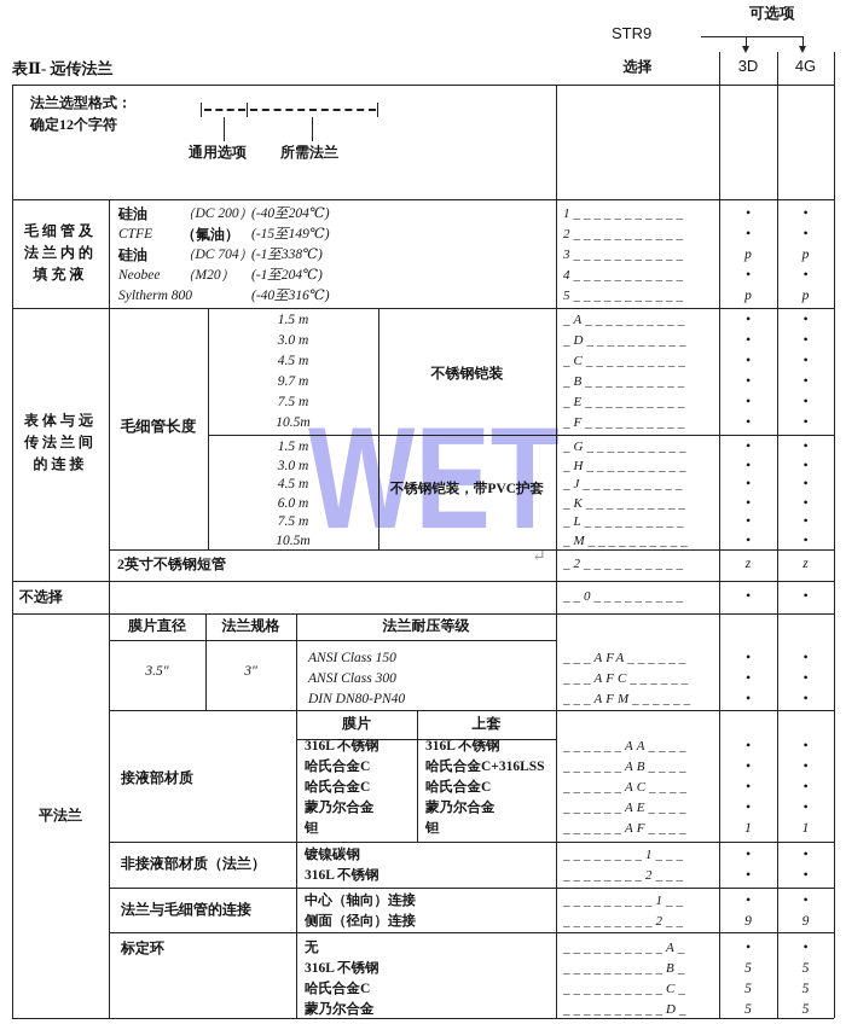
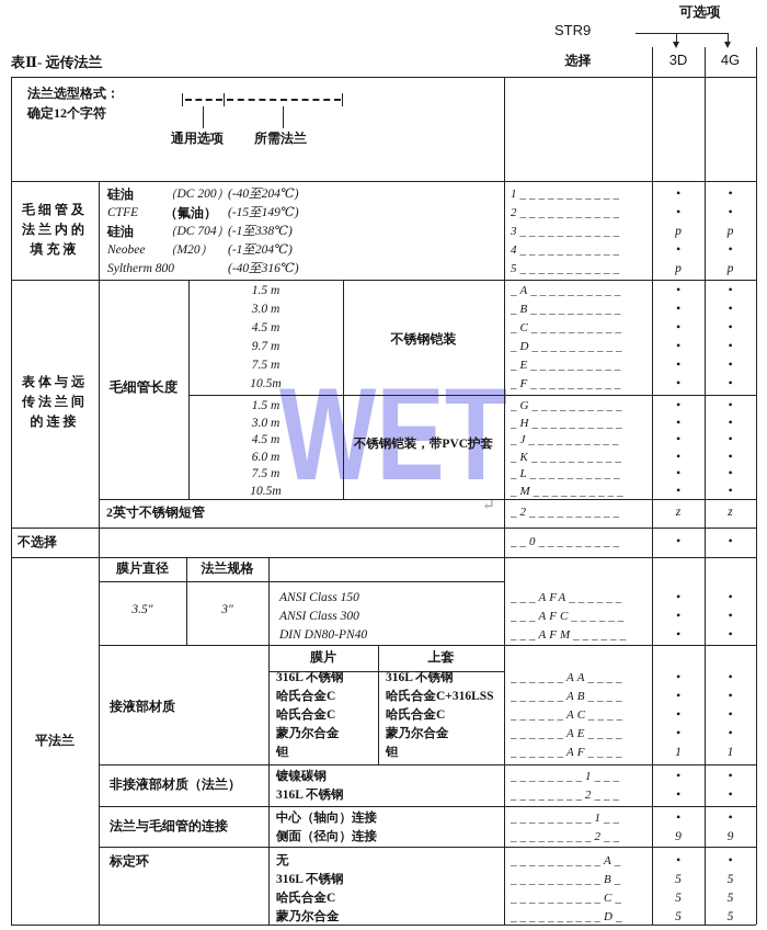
  WET
  ↵
  表Ⅱ- 远传法兰
  STR9
  可选项
  选择
  3D
  4G
  法兰选型格式：
  确定12个字符
  通用选项
  所需法兰
  毛细管及
  法兰内的
  填充液
  硅油
  （DC 200）
  (-40至204℃)
  CTFE
  （氟油）
  (-15至149℃)
  硅油
  （DC 704）
  (-1至338℃)
  Neobee
  （M20）
  (-1至204℃)
  Syltherm 800
  (-40至316℃)
  1___________
  2___________
  3___________
  4___________
  5___________
  •
  •
  •
  •
  p
  p
  •
  •
  p
  p
  表体与远
  传法兰间
  的连接
  毛细管长度
  1.5 m
  3.0 m
  4.5 m
  9.7 m
  7.5 m
  10.5m
  不锈钢铠装
  1.5 m
  3.0 m
  4.5 m
  6.0 m
  7.5 m
  10.5m
  不锈钢铠装，带PVC护套
  _A__________
- _D__________
+ _B__________
  _C__________
- _B__________
+ _D__________
  _E__________
  _F__________
  •
  •
  •
  •
  •
  •
  •
  •
  •
  •
  •
  •
  _G__________
  _H__________
  _J__________
  _K__________
  _L__________
  _M__________
  •
  •
  •
  •
  •
  •
  •
  •
  •
  •
  •
  •
  2英寸不锈钢短管
  _2__________
  z
  z
  不选择
  __0_________
  •
  •
  平法兰
  膜片直径
  法兰规格
- 法兰耐压等级
  3.5"
  3"
  ANSI Class 150
  ANSI Class 300
  DIN DN80-PN40
  ___AFA______
  ___AFC______
  ___AFM______
  •
  •
  •
  •
  •
  •
  接液部材质
  膜片
  上套
  316L 不锈钢
  316L 不锈钢
  哈氏合金C
  哈氏合金C+316LSS
  哈氏合金C
  哈氏合金C
  蒙乃尔合金
  蒙乃尔合金
  钽
  钽
  ______AA____
  ______AB____
  ______AC____
  ______AE____
  ______AF____
  •
  •
  •
  •
  •
  •
  •
  •
  1
  1
  非接液部材质（法兰）
  镀镍碳钢
  316L 不锈钢
  ________1___
  ________2___
  •
  •
  •
  •
  法兰与毛细管的连接
  中心（轴向）连接
  侧面（径向）连接
  _________1__
  _________2__
  •
  •
  9
  9
  标定环
  无
  316L 不锈钢
  哈氏合金C
  蒙乃尔合金
  __________A_
  __________B_
  __________C_
  __________D_
  •
  •
  5
  5
  5
  5
  5
  5
